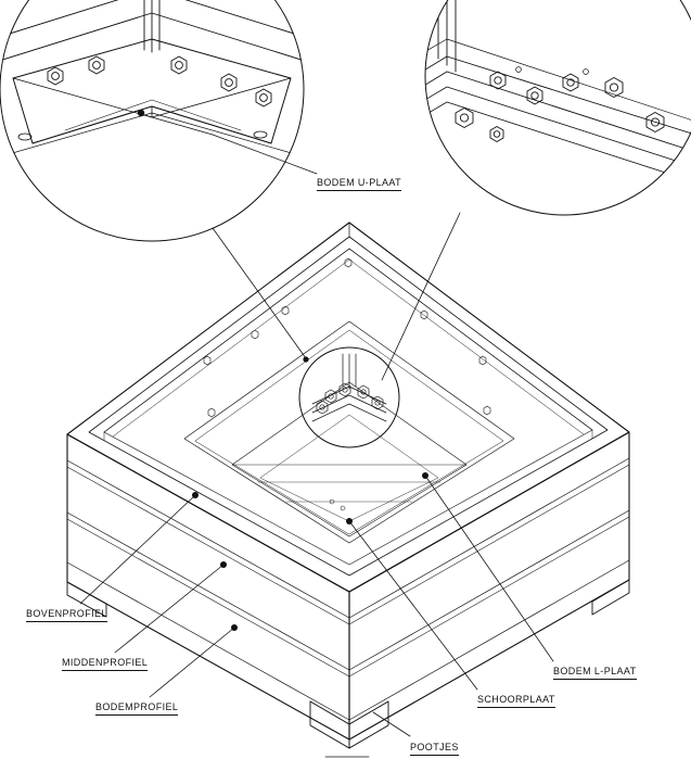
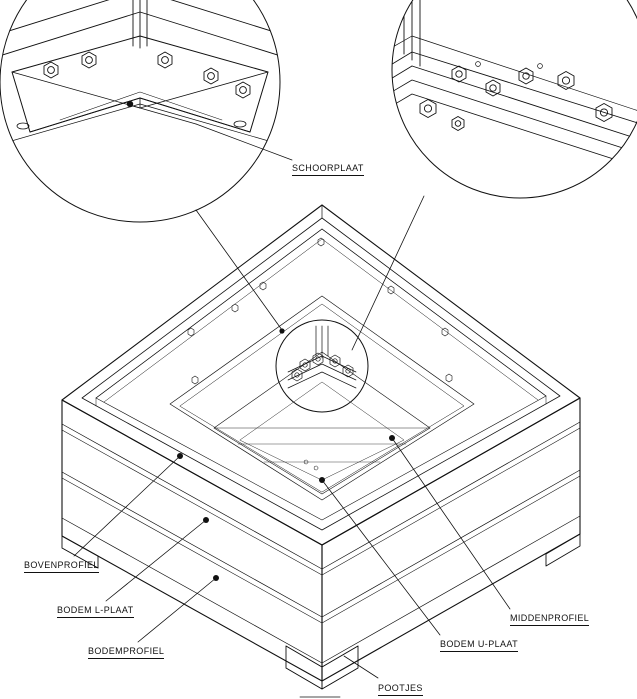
- BODEM U-PLAAT
+ SCHOORPLAAT
  BOVENPROFIEL
- MIDDENPROFIEL
+ BODEM L-PLAAT
  BODEMPROFIEL
  POOTJES
- SCHOORPLAAT
+ BODEM U-PLAAT
- BODEM L-PLAAT
+ MIDDENPROFIEL
